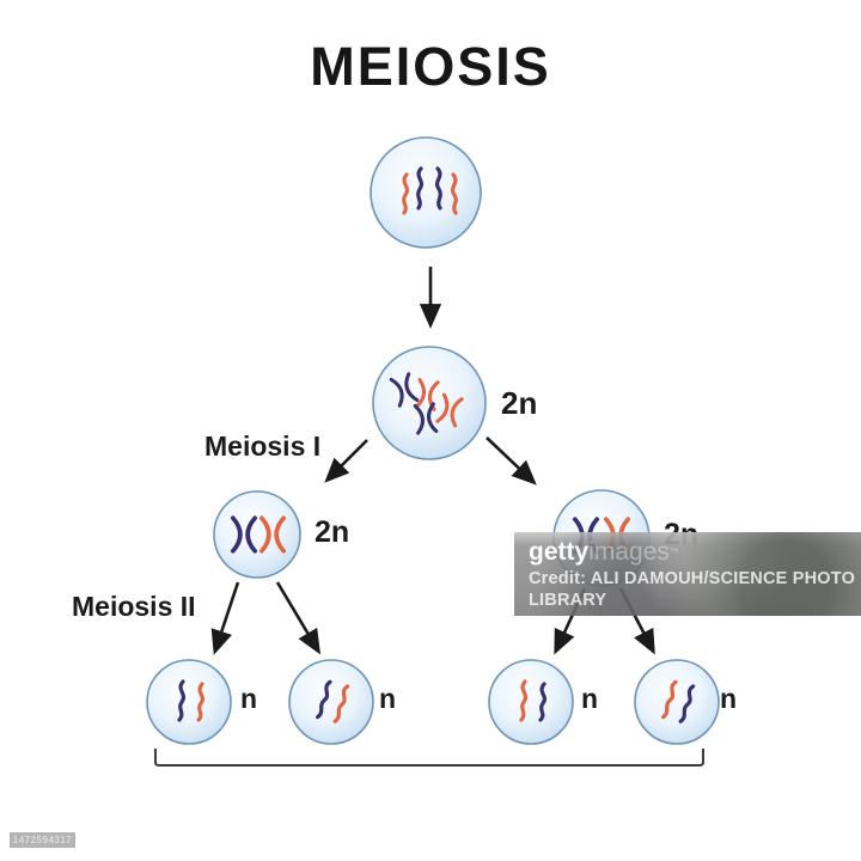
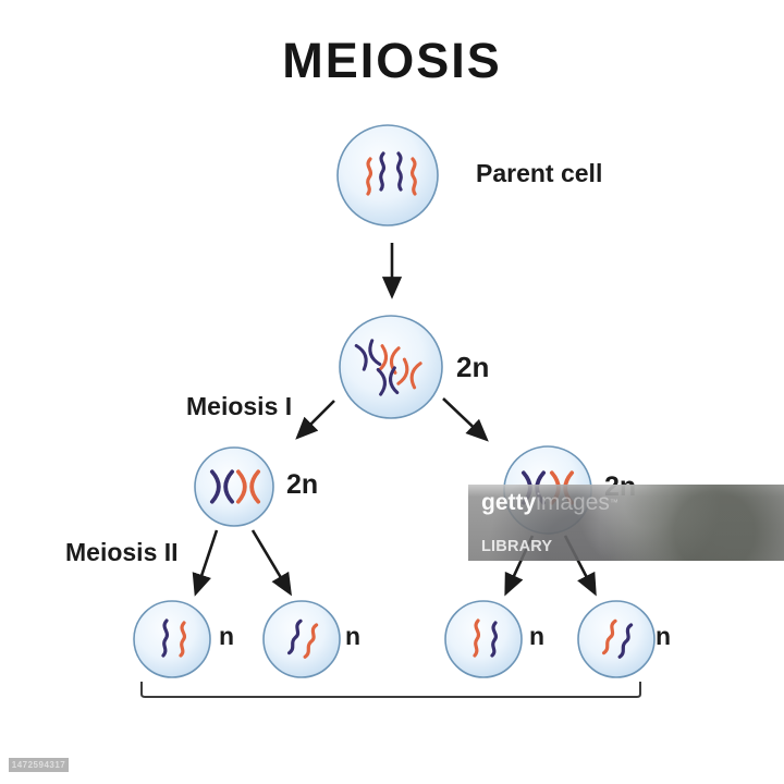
  gettyimages™
- Credit: ALI DAMOUH/SCIENCE PHOTO
  LIBRARY
  MEIOSIS
+ Parent cell
  Meiosis I
  Meiosis II
  2n
  2n
  n
  n
  n
  n
  1472594317
